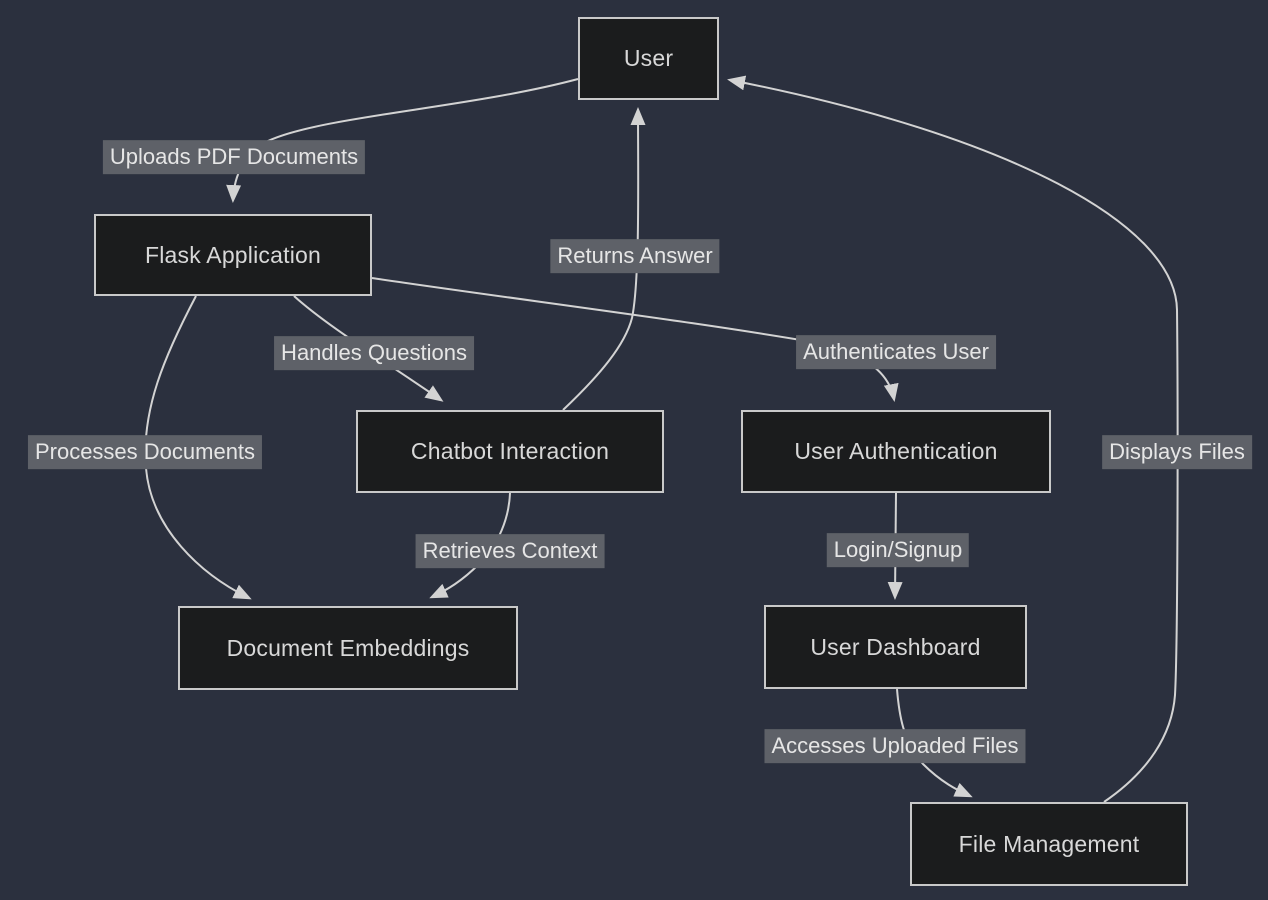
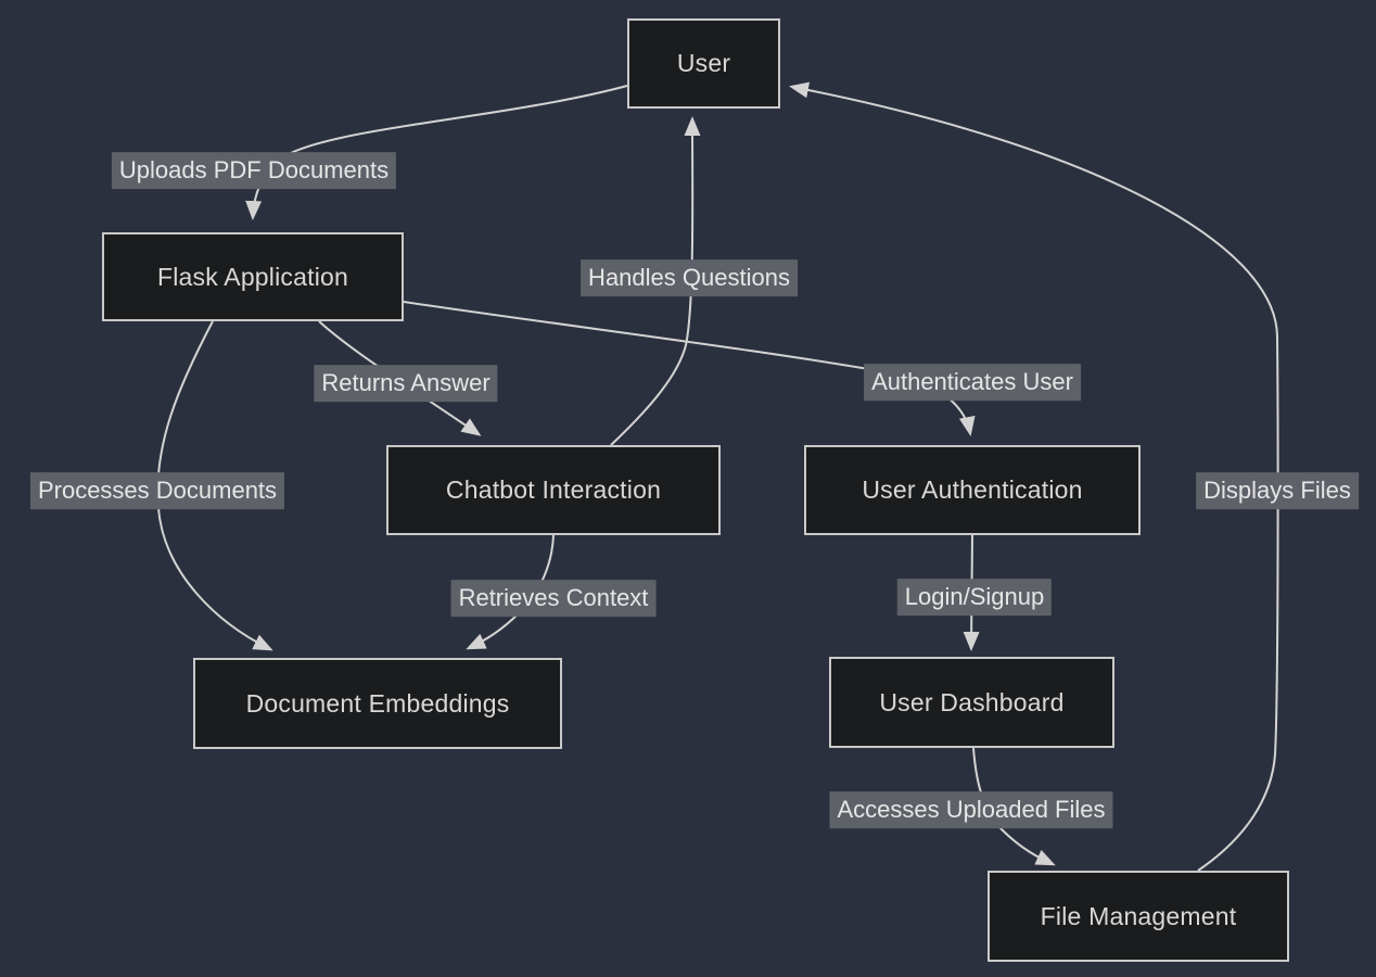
  User
  Flask Application
  Chatbot Interaction
  User Authentication
  Document Embeddings
  User Dashboard
  File Management
  Uploads PDF Documents
- Handles Questions
+ Returns Answer
  Processes Documents
- Returns Answer
+ Handles Questions
  Authenticates User
  Retrieves Context
  Login/Signup
  Accesses Uploaded Files
  Displays Files
